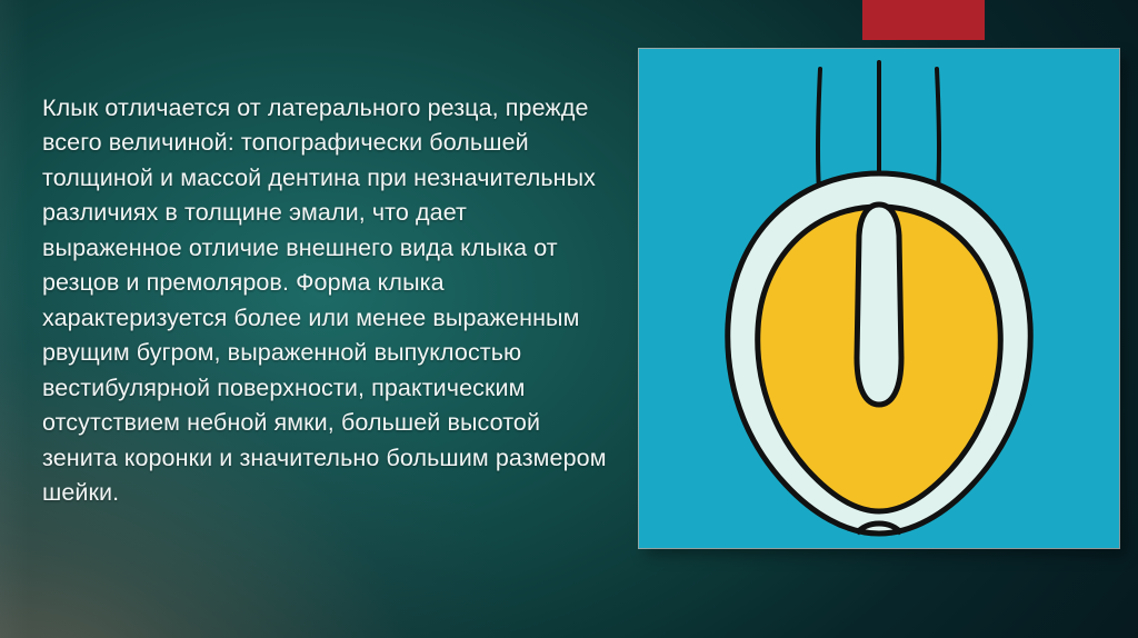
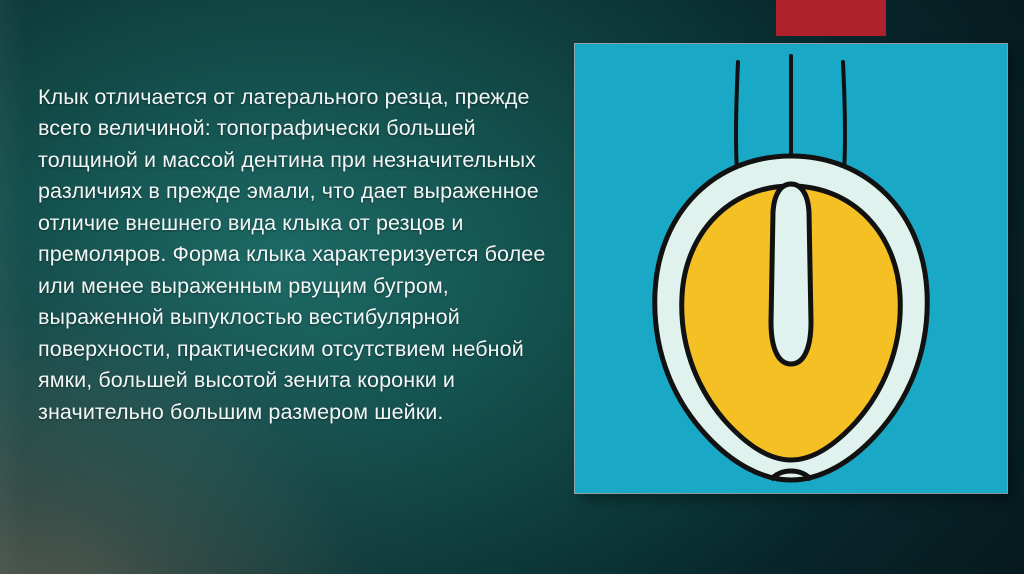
- Клык отличается от латерального резца, прежде всего величиной: топографически большей толщиной и массой дентина при незначительных различиях в толщине эмали, что дает выраженное отличие внешнего вида клыка от резцов и премоляров. Форма клыка характеризуется более или менее выраженным рвущим бугром, выраженной выпуклостью вестибулярной поверхности, практическим отсутствием небной ямки, большей высотой зенита коронки и значительно большим размером шейки.
+ Клык отличается от латерального резца, прежде всего величиной: топографически большей толщиной и массой дентина при незначительных различиях в прежде эмали, что дает выраженное отличие внешнего вида клыка от резцов и премоляров. Форма клыка характеризуется более или менее выраженным рвущим бугром, выраженной выпуклостью вестибулярной поверхности, практическим отсутствием небной ямки, большей высотой зенита коронки и значительно большим размером шейки.
